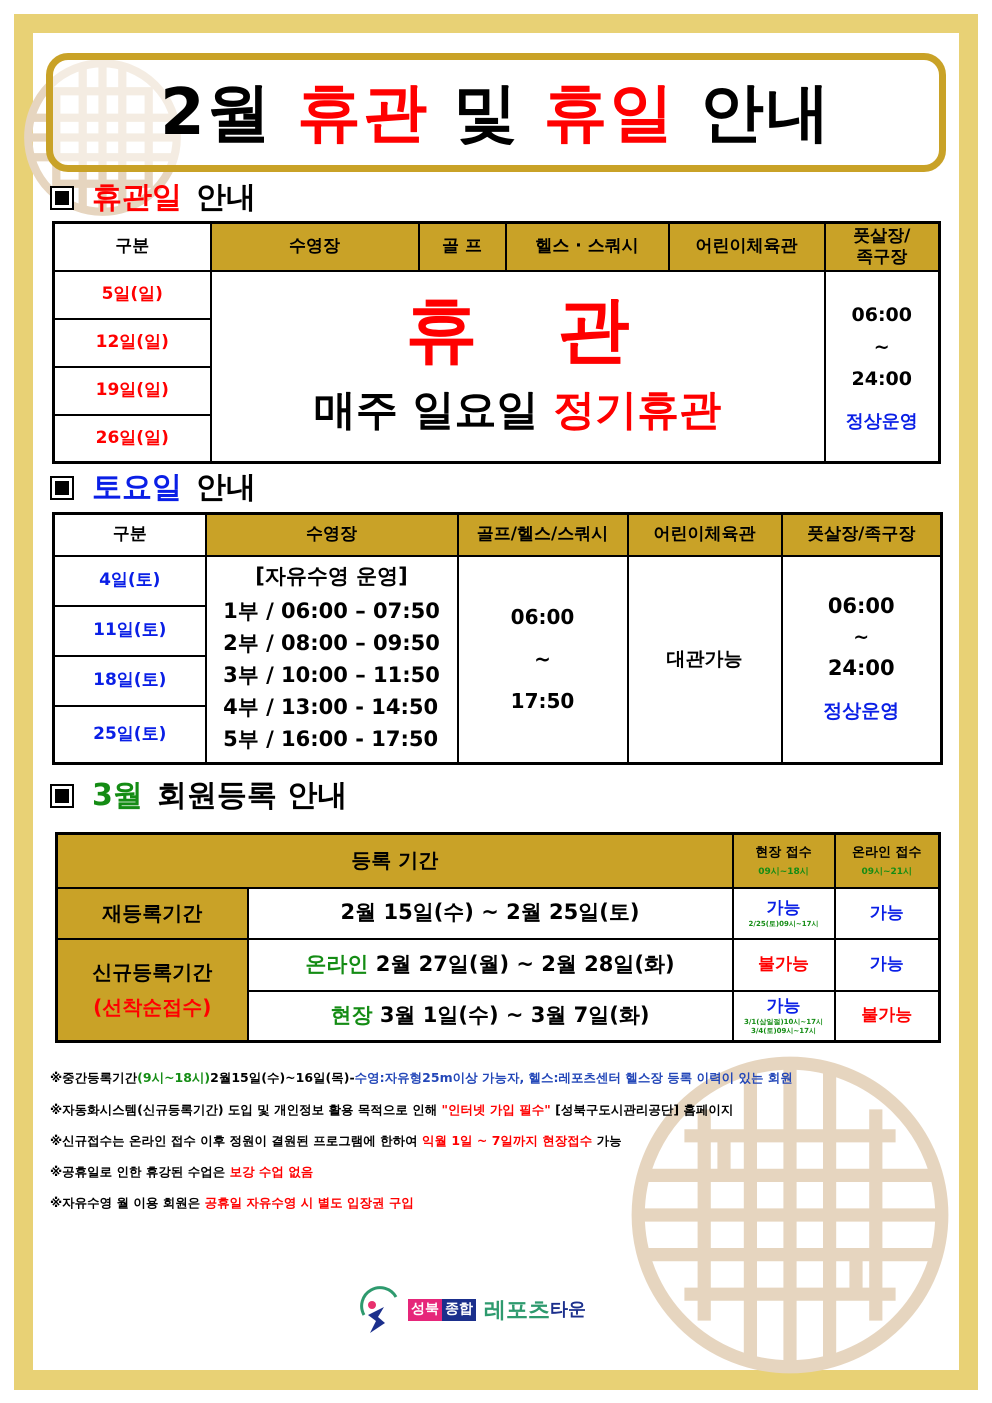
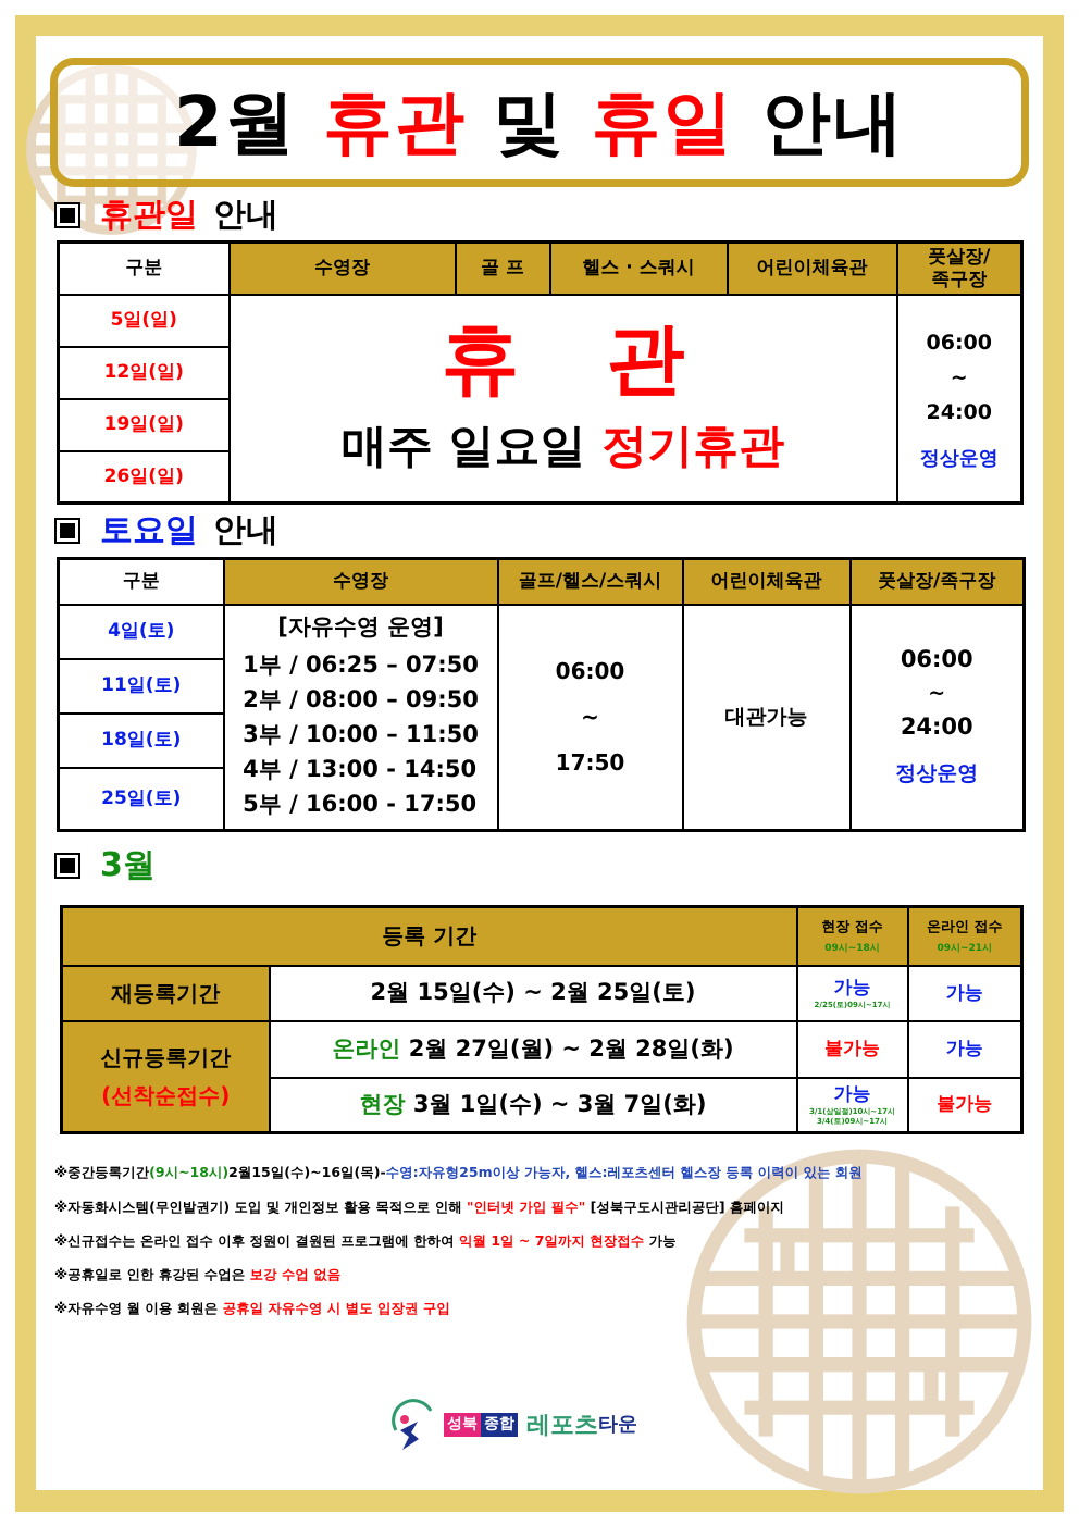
  2월 휴관 및 휴일 안내
  휴관일
  안내
  구분	수영장	골 프	헬스 · 스쿼시	어린이체육관	풋살장/ 족구장
  5일(일)	휴관 매주 일요일 정기휴관	06:00 ~ 24:00 정상운영
  12일(일)
  19일(일)
  26일(일)
  토요일
  안내
  구분	수영장	골프/헬스/스쿼시	어린이체육관	풋살장/족구장
- 4일(토)	[자유수영 운영] 1부 / 06:00 – 07:50 2부 / 08:00 – 09:50 3부 / 10:00 – 11:50 4부 / 13:00 - 14:50 5부 / 16:00 - 17:50	06:00 ~ 17:50	대관가능	06:00 ~ 24:00 정상운영
+ 4일(토)	[자유수영 운영] 1부 / 06:25 – 07:50 2부 / 08:00 – 09:50 3부 / 10:00 – 11:50 4부 / 13:00 - 14:50 5부 / 16:00 - 17:50	06:00 ~ 17:50	대관가능	06:00 ~ 24:00 정상운영
  11일(토)
  18일(토)
  25일(토)
  3월
- 회원등록 안내
  등록 기간	현장 접수 09시~18시	온라인 접수 09시~21시
  재등록기간	2월 15일(수) ~ 2월 25일(토)	가능 2/25(토)09시~17시	가능
  신규등록기간 (선착순접수)	온라인 2월 27일(월) ~ 2월 28일(화)	불가능	가능
  현장 3월 1일(수) ~ 3월 7일(화)	가능 3/1(삼일절)10시~17시 3/4(토)09시~17시	불가능
  ※중간등록기간(9시~18시)2월15일(수)~16일(목)-수영:자유형25m이상 가능자, 헬스:레포츠센터 헬스장 등록 이력이 있는 회원
- ※자동화시스템(신규등록기간) 도입 및 개인정보 활용 목적으로 인해 "인터넷 가입 필수" [성북구도시관리공단] 홈페이지
+ ※자동화시스템(무인발권기) 도입 및 개인정보 활용 목적으로 인해 "인터넷 가입 필수" [성북구도시관리공단] 홈페이지
  ※신규접수는 온라인 접수 이후 정원이 결원된 프로그램에 한하여 익월 1일 ~ 7일까지 현장접수 가능
  ※공휴일로 인한 휴강된 수업은 보강 수업 없음
  ※자유수영 월 이용 회원은 공휴일 자유수영 시 별도 입장권 구입
  성북
  종합
  레포츠
  타운
